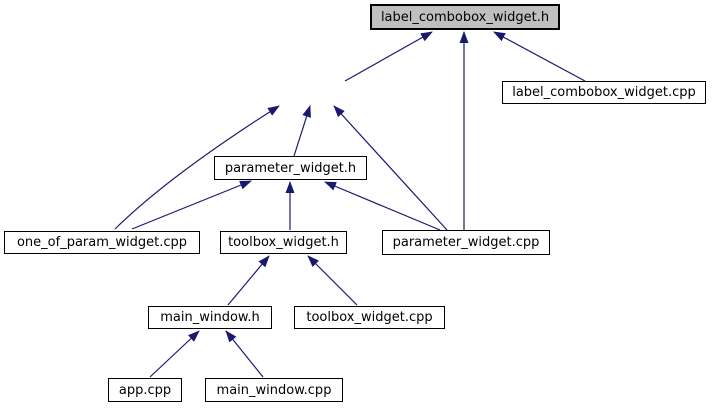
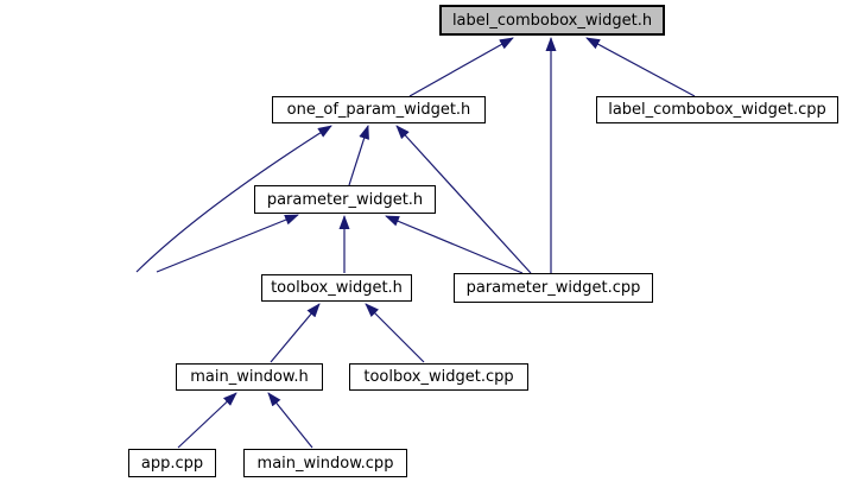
  label_combobox_widget.h
+ one_of_param_widget.h
  label_combobox_widget.cpp
  parameter_widget.h
- one_of_param_widget.cpp
  toolbox_widget.h
  parameter_widget.cpp
  main_window.h
  toolbox_widget.cpp
  app.cpp
  main_window.cpp
